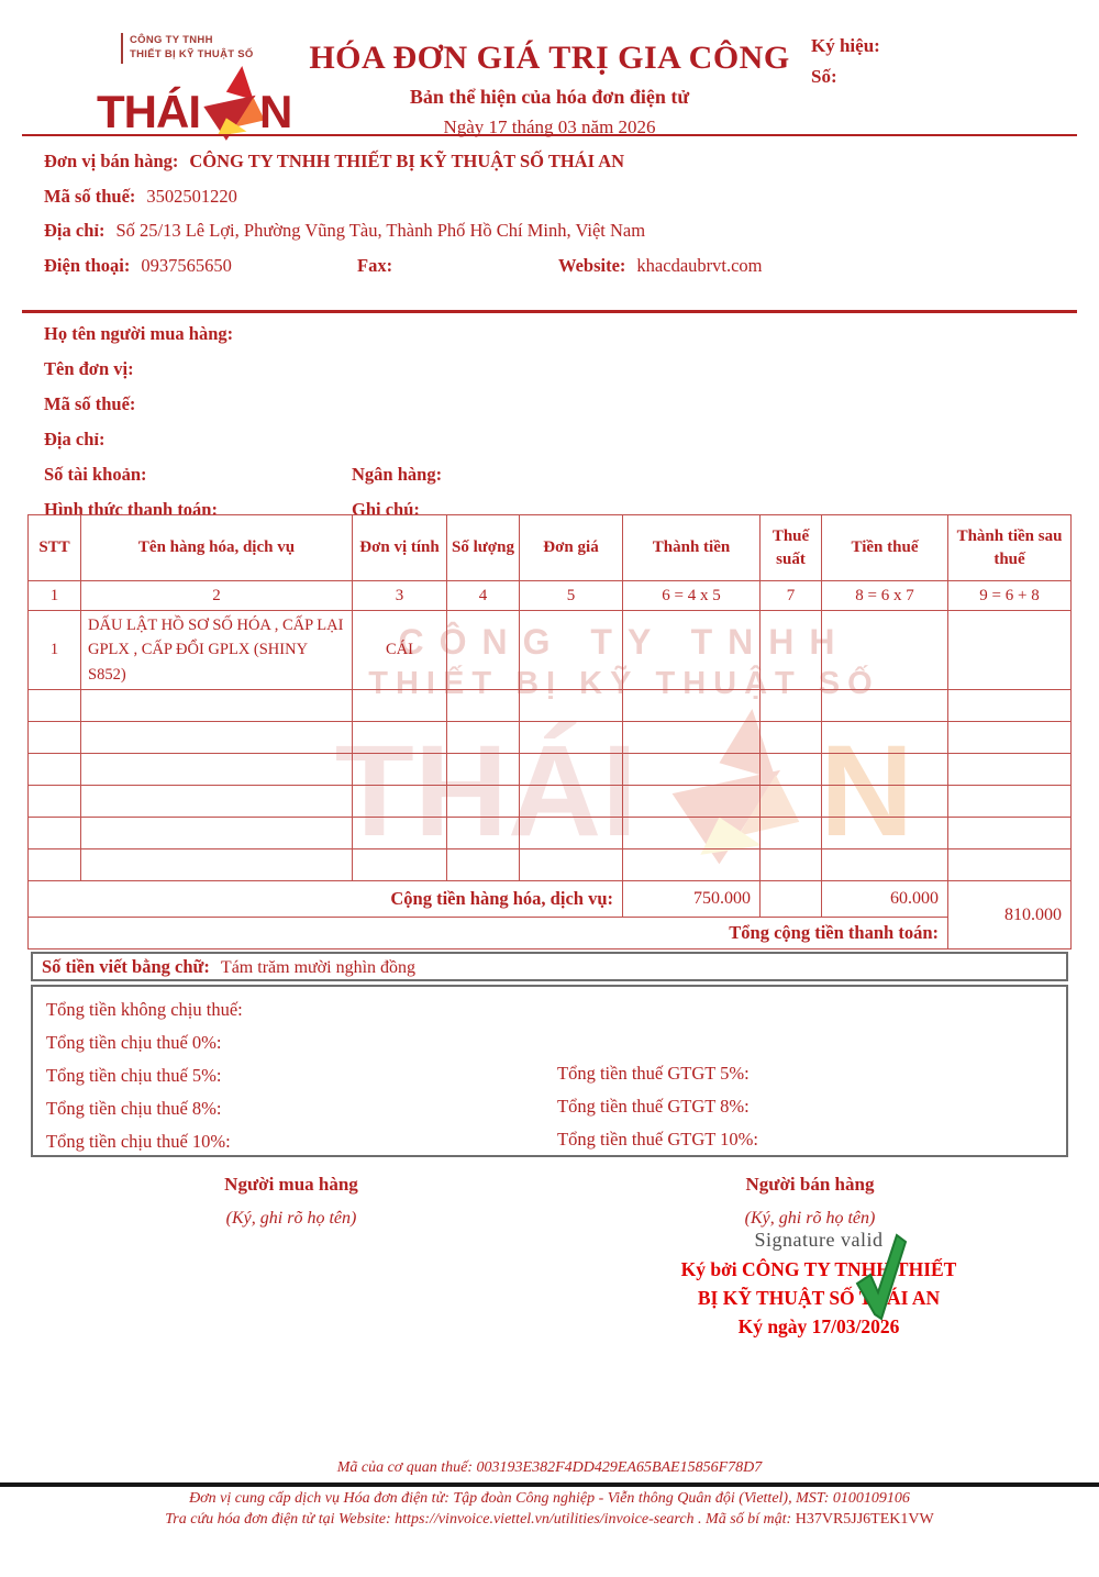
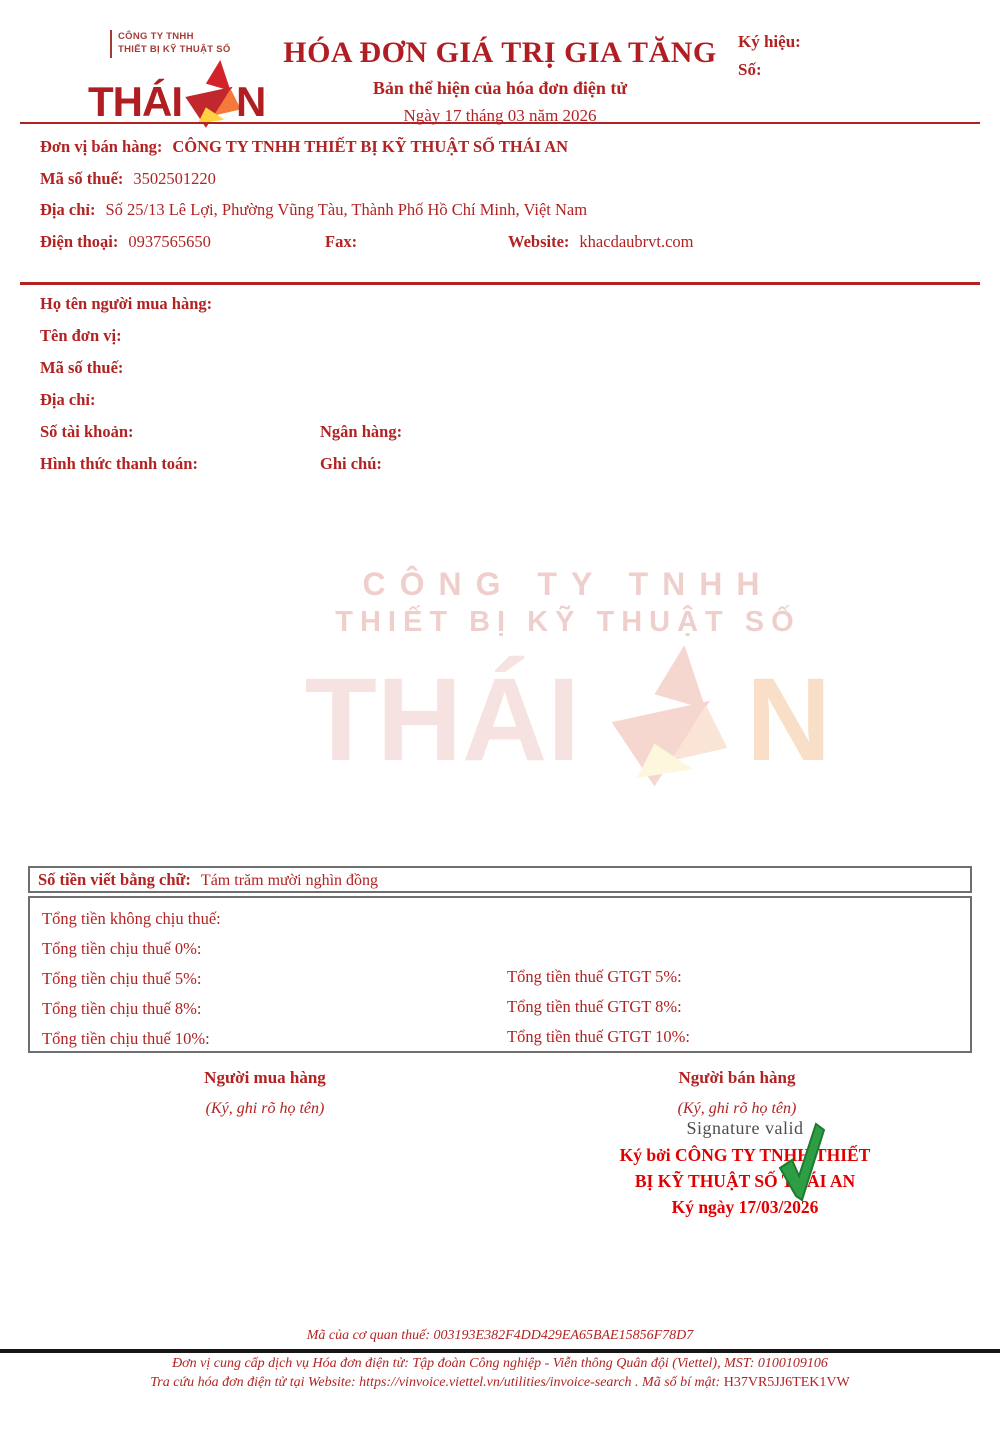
  CÔNG TY TNHH
  THIẾT BỊ KỸ THUẬT SỐ
  THÁI
  N
- HÓA ĐƠN GIÁ TRỊ GIA CÔNG
+ HÓA ĐƠN GIÁ TRỊ GIA TĂNG
  Bản thể hiện của hóa đơn điện tử
  Ngày 17 tháng 03 năm 2026
  Ký hiệu:
  Số:
  Đơn vị bán hàng: CÔNG TY TNHH THIẾT BỊ KỸ THUẬT SỐ THÁI AN
  Mã số thuế: 3502501220
  Địa chỉ: Số 25/13 Lê Lợi, Phường Vũng Tàu, Thành Phố Hồ Chí Minh, Việt Nam
  Điện thoại: 0937565650
  Fax:
  Website: khacdaubrvt.com
  Họ tên người mua hàng:
  Tên đơn vị:
  Mã số thuế:
  Địa chỉ:
  Số tài khoản:
  Ngân hàng:
  Hình thức thanh toán:
  Ghi chú:
  CÔNG TY TNHH
  THIẾT BỊ KỸ THUẬT SỐ
  THÁI
  N
- STT	Tên hàng hóa, dịch vụ	Đơn vị tính	Số lượng	Đơn giá	Thành tiền	Thuế suất	Tiền thuế	Thành tiền sau thuế
- 1	2	3	4	5	6 = 4 x 5	7	8 = 6 x 7	9 = 6 + 8
- 1	DẤU LẬT HỒ SƠ SỐ HÓA , CẤP LẠI GPLX , CẤP ĐỔI GPLX (SHINY S852)	CÁI
- Cộng tiền hàng hóa, dịch vụ:	750.000		60.000	810.000
- Tổng cộng tiền thanh toán:
  Số tiền viết bằng chữ: Tám trăm mười nghìn đồng
  Tổng tiền không chịu thuế:
  Tổng tiền chịu thuế 0%:
  Tổng tiền chịu thuế 5%:
  Tổng tiền chịu thuế 8%:
  Tổng tiền chịu thuế 10%:
  Tổng tiền thuế GTGT 5%:
  Tổng tiền thuế GTGT 8%:
  Tổng tiền thuế GTGT 10%:
  Người mua hàng
  (Ký, ghi rõ họ tên)
  Người bán hàng
  (Ký, ghi rõ họ tên)
  Signature valid
  Ký bởi CÔNG TY TNHH THIẾT
  BỊ KỸ THUẬT SỐÁI AN
  Ký ngày 17/03/2026
  Mã của cơ quan thuế: 003193E382F4DD429EA65BAE15856F78D7
  Đơn vị cung cấp dịch vụ Hóa đơn điện tử: Tập đoàn Công nghiệp - Viễn thông Quân đội (Viettel), MST: 0100109106
  Tra cứu hóa đơn điện tử tại Website: https://vinvoice.viettel.vn/utilities/invoice-search . Mã số bí mật: H37VR5JJ6TEK1VW
